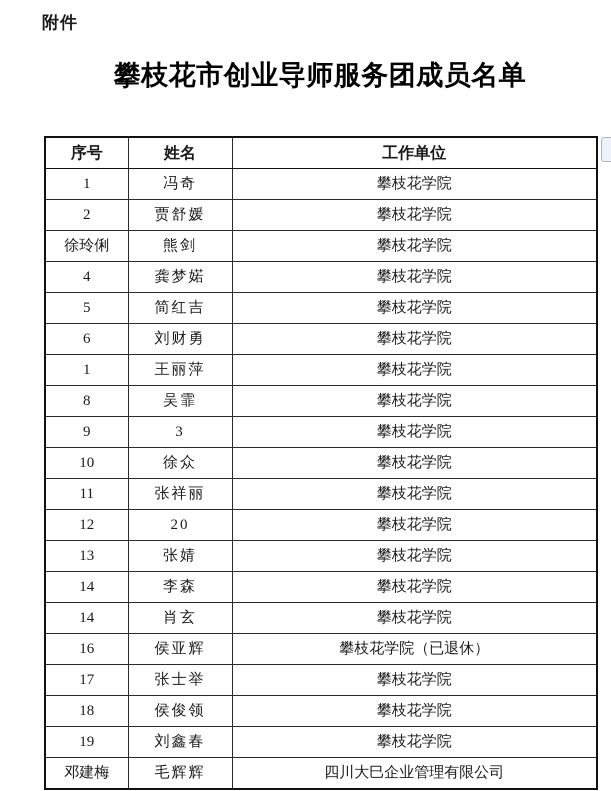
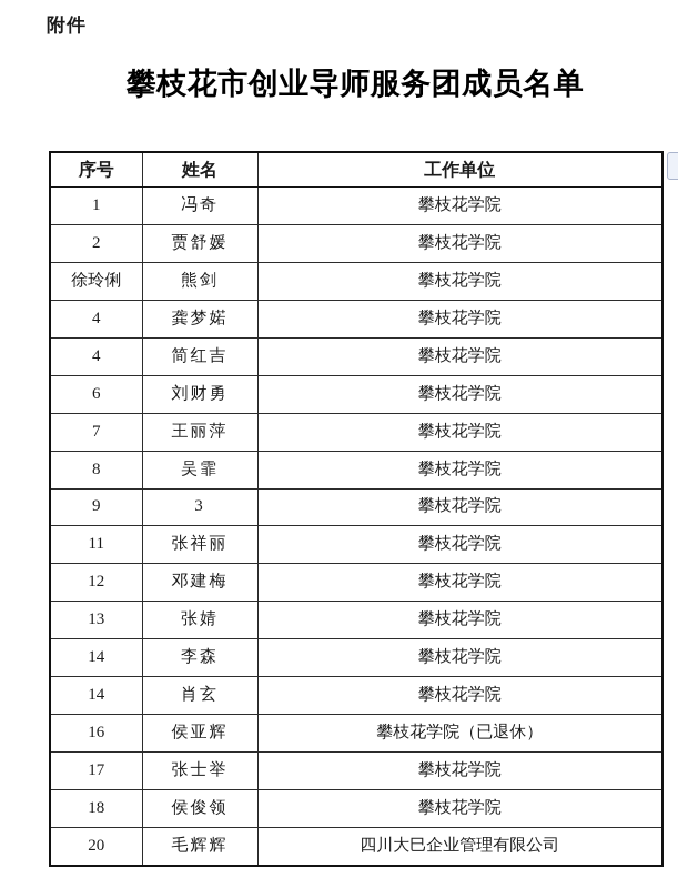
  附件
  攀枝花市创业导师服务团成员名单
  序号	姓名	工作单位
  1	冯奇	攀枝花学院
  2	贾舒媛	攀枝花学院
  徐玲俐	熊剑	攀枝花学院
  4	龚梦婼	攀枝花学院
- 5	简红吉	攀枝花学院
+ 4	简红吉	攀枝花学院
  6	刘财勇	攀枝花学院
- 1	王丽萍	攀枝花学院
+ 7	王丽萍	攀枝花学院
  8	吴霏	攀枝花学院
  9	3	攀枝花学院
- 10	徐众	攀枝花学院
  11	张祥丽	攀枝花学院
- 12	20	攀枝花学院
+ 12	邓建梅	攀枝花学院
  13	张婧	攀枝花学院
  14	李森	攀枝花学院
  14	肖玄	攀枝花学院
  16	侯亚辉	攀枝花学院（已退休）
  17	张士举	攀枝花学院
  18	侯俊领	攀枝花学院
- 19	刘鑫春	攀枝花学院
- 邓建梅	毛辉辉	四川大巳企业管理有限公司
+ 20	毛辉辉	四川大巳企业管理有限公司
